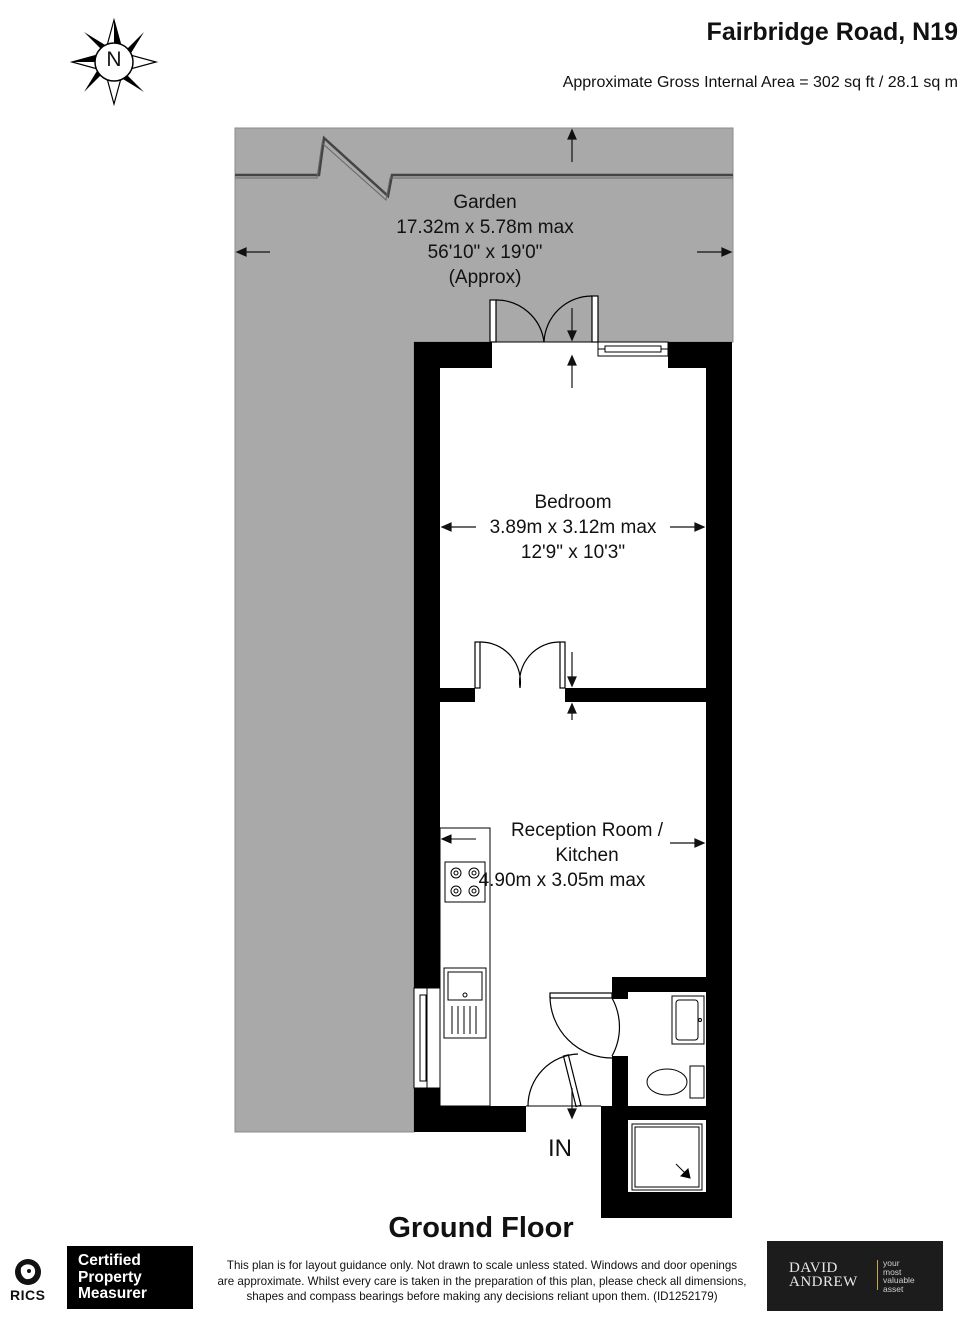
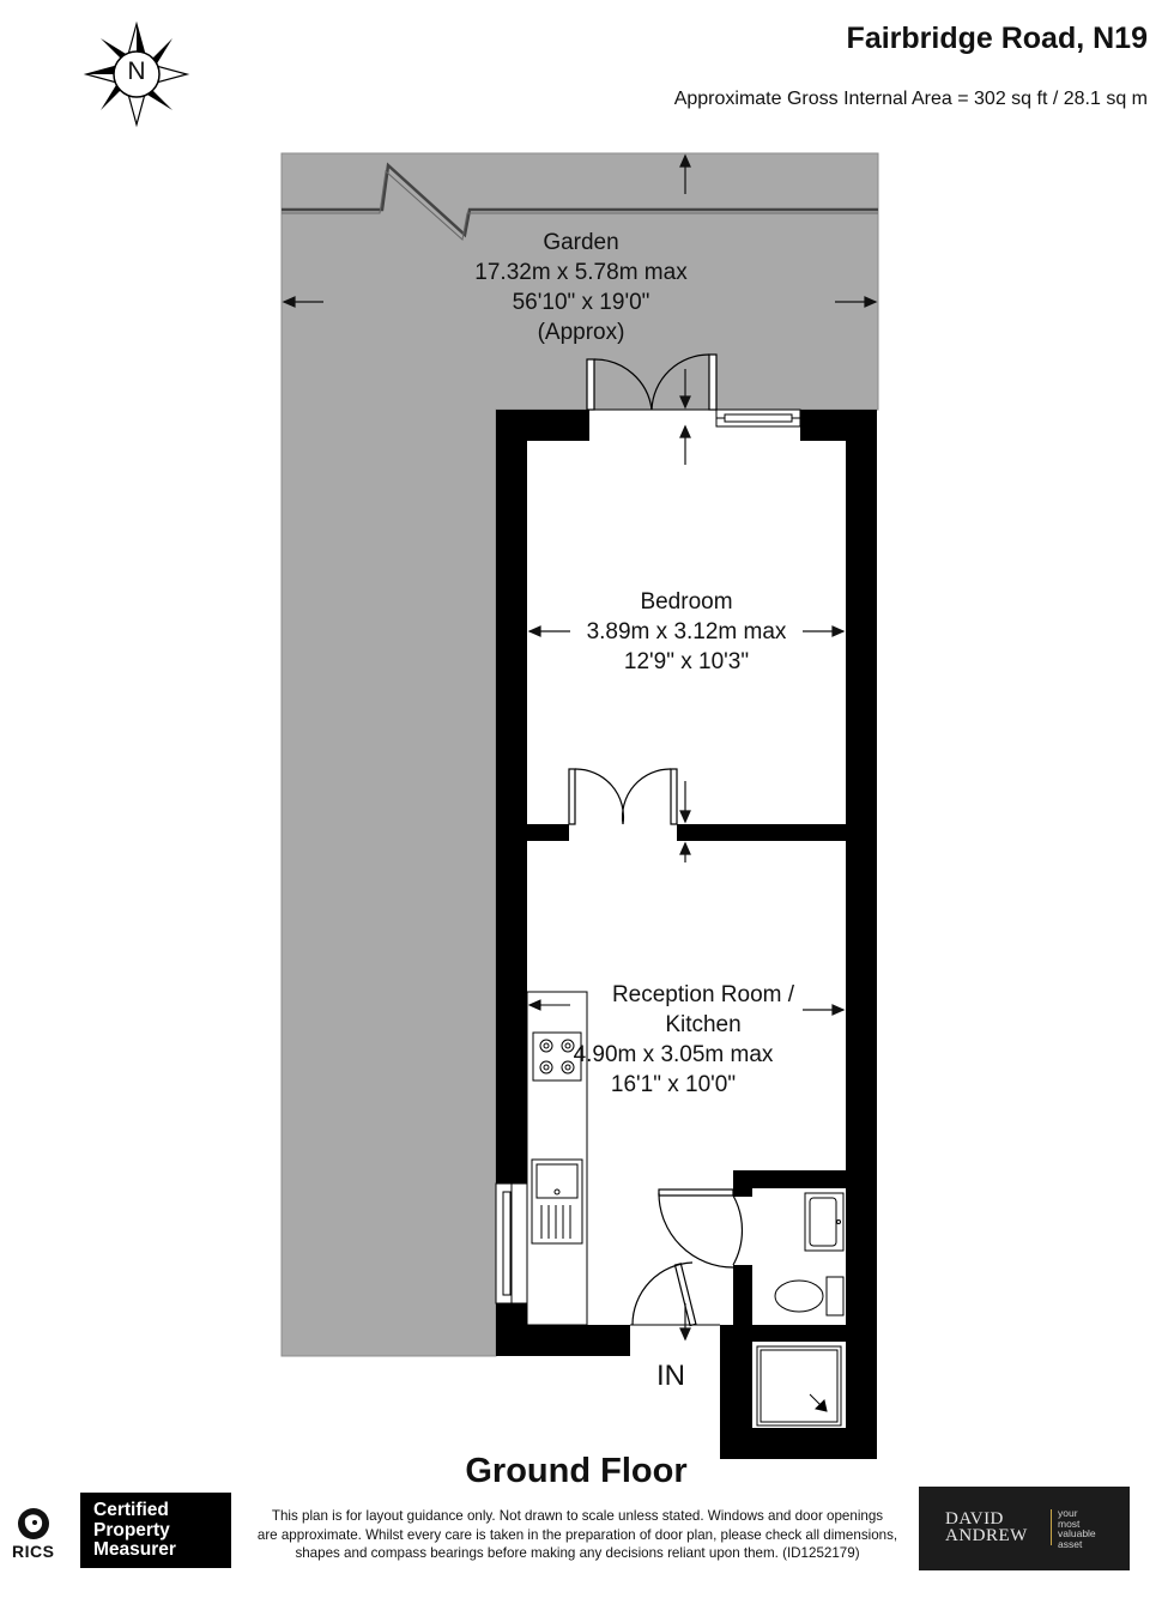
  Fairbridge Road, N19
  Approximate Gross Internal Area = 302 sq ft / 28.1 sq m
  N
  Garden
  17.32m x 5.78m max
  56'10" x 19'0"
  (Approx)
  Bedroom
  3.89m x 3.12m max
  12'9" x 10'3"
  Reception Room /
  Kitchen
  4.90m x 3.05m max
+ 16'1" x 10'0"
  IN
  Ground Floor
  RICS
  Certified
  Property
  Measurer
  This plan is for layout guidance only. Not drawn to scale unless stated. Windows and door openings
- are approximate. Whilst every care is taken in the preparation of this plan, please check all dimensions,
+ are approximate. Whilst every care is taken in the preparation of door plan, please check all dimensions,
  shapes and compass bearings before making any decisions reliant upon them. (ID1252179)
  DAVID
  ANDREW
  your
  most
  valuable
  asset
